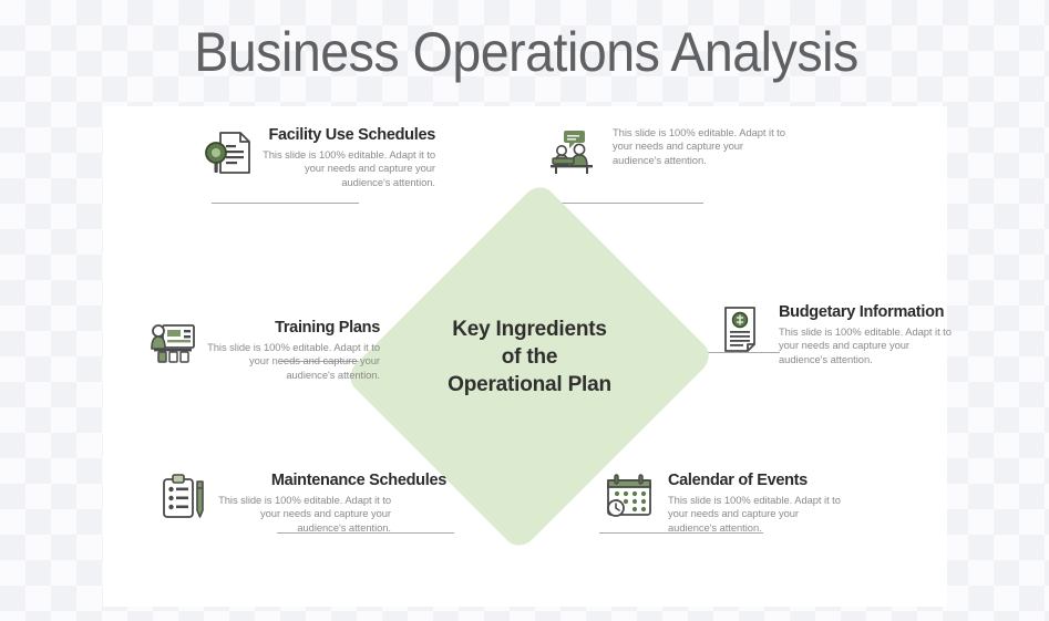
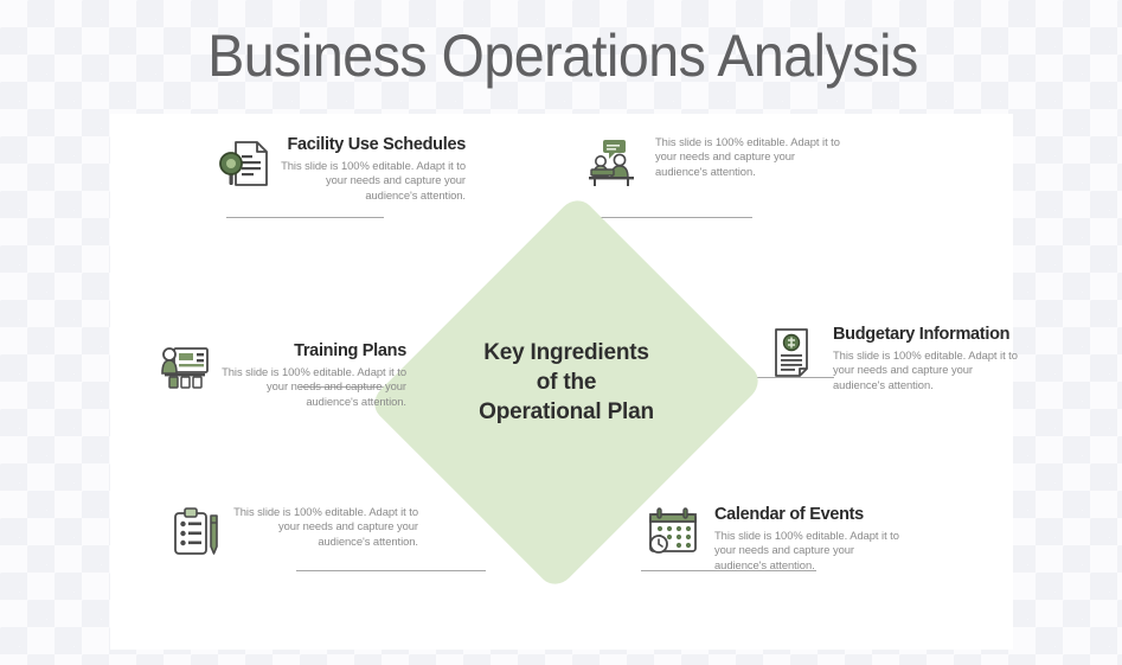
  Business Operations Analysis
  Key Ingredients
  of the
  Operational Plan
  Facility Use Schedules
  This slide is 100% editable. Adapt it to your needs and capture your audience's attention.
  This slide is 100% editable. Adapt it to your needs and capture your audience's attention.
  Training Plans
  This slide is 100% editable. Adapt it to your needs and capture your audience's attention.
  Budgetary Information
  This slide is 100% editable. Adapt it to your needs and capture your audience's attention.
- Maintenance Schedules
  This slide is 100% editable. Adapt it to your needs and capture your audience's attention.
  Calendar of Events
  This slide is 100% editable. Adapt it to your needs and capture your audience's attention.
